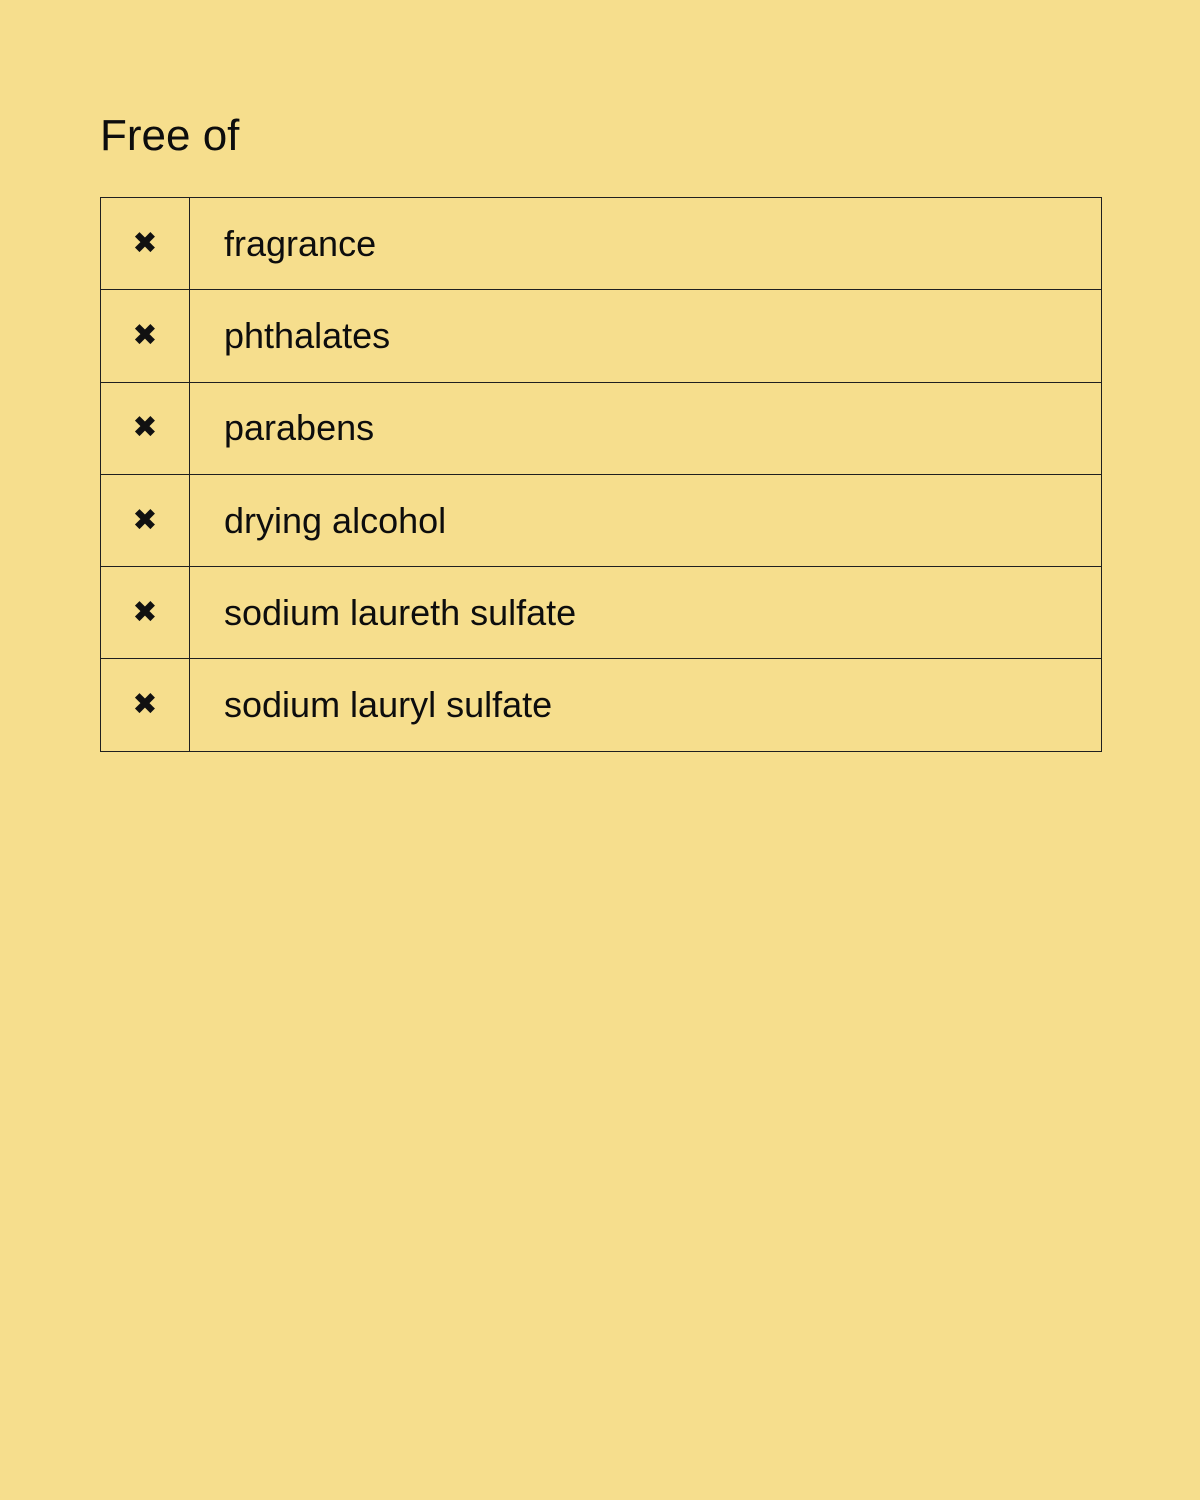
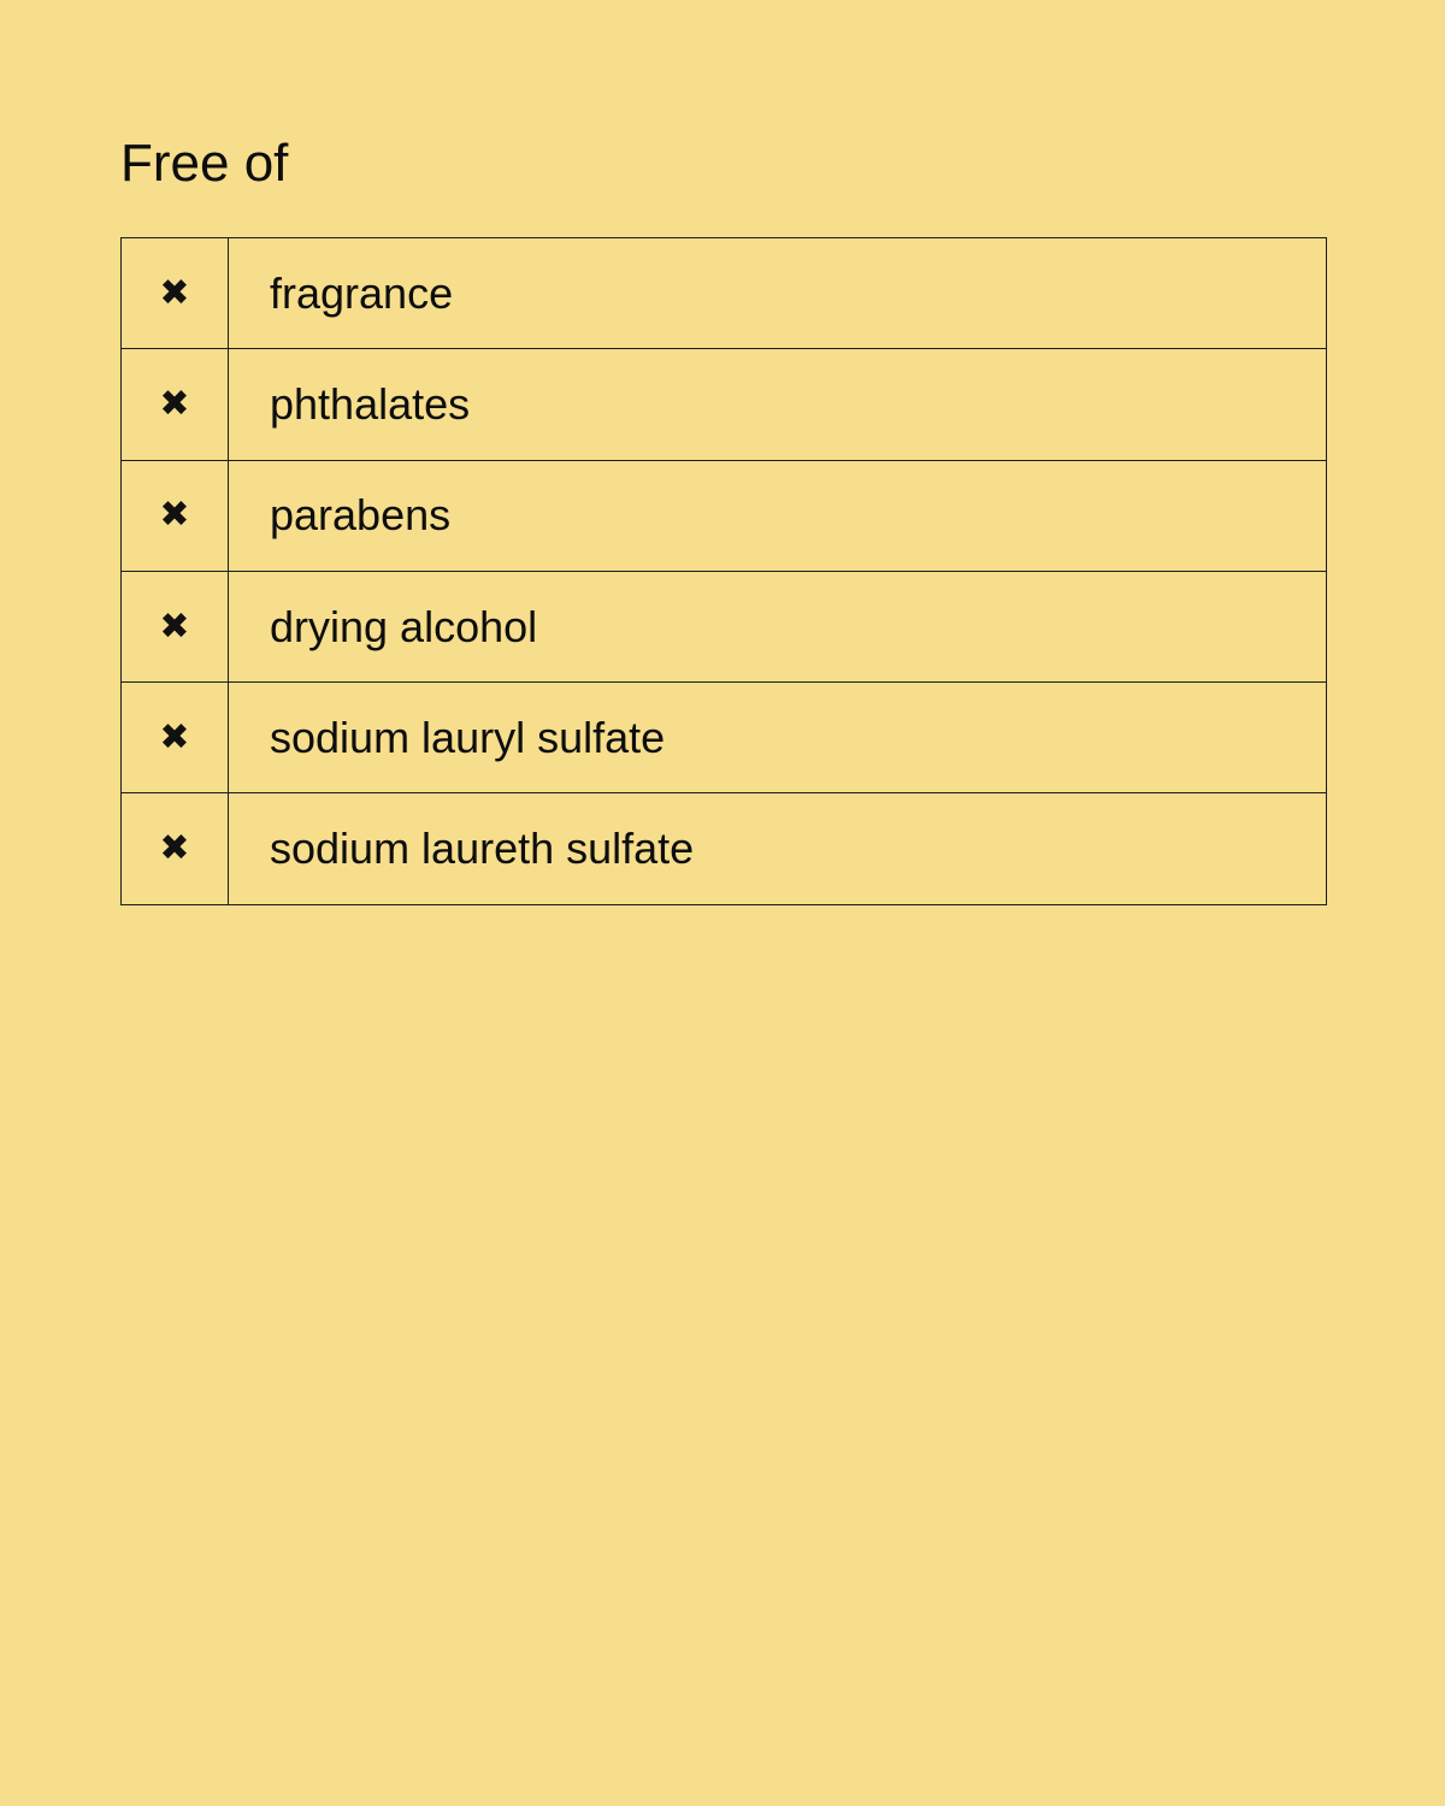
  Free of
  ✖
  fragrance
  ✖
  phthalates
  ✖
  parabens
  ✖
  drying alcohol
  ✖
- sodium laureth sulfate
+ sodium lauryl sulfate
  ✖
- sodium lauryl sulfate
+ sodium laureth sulfate
